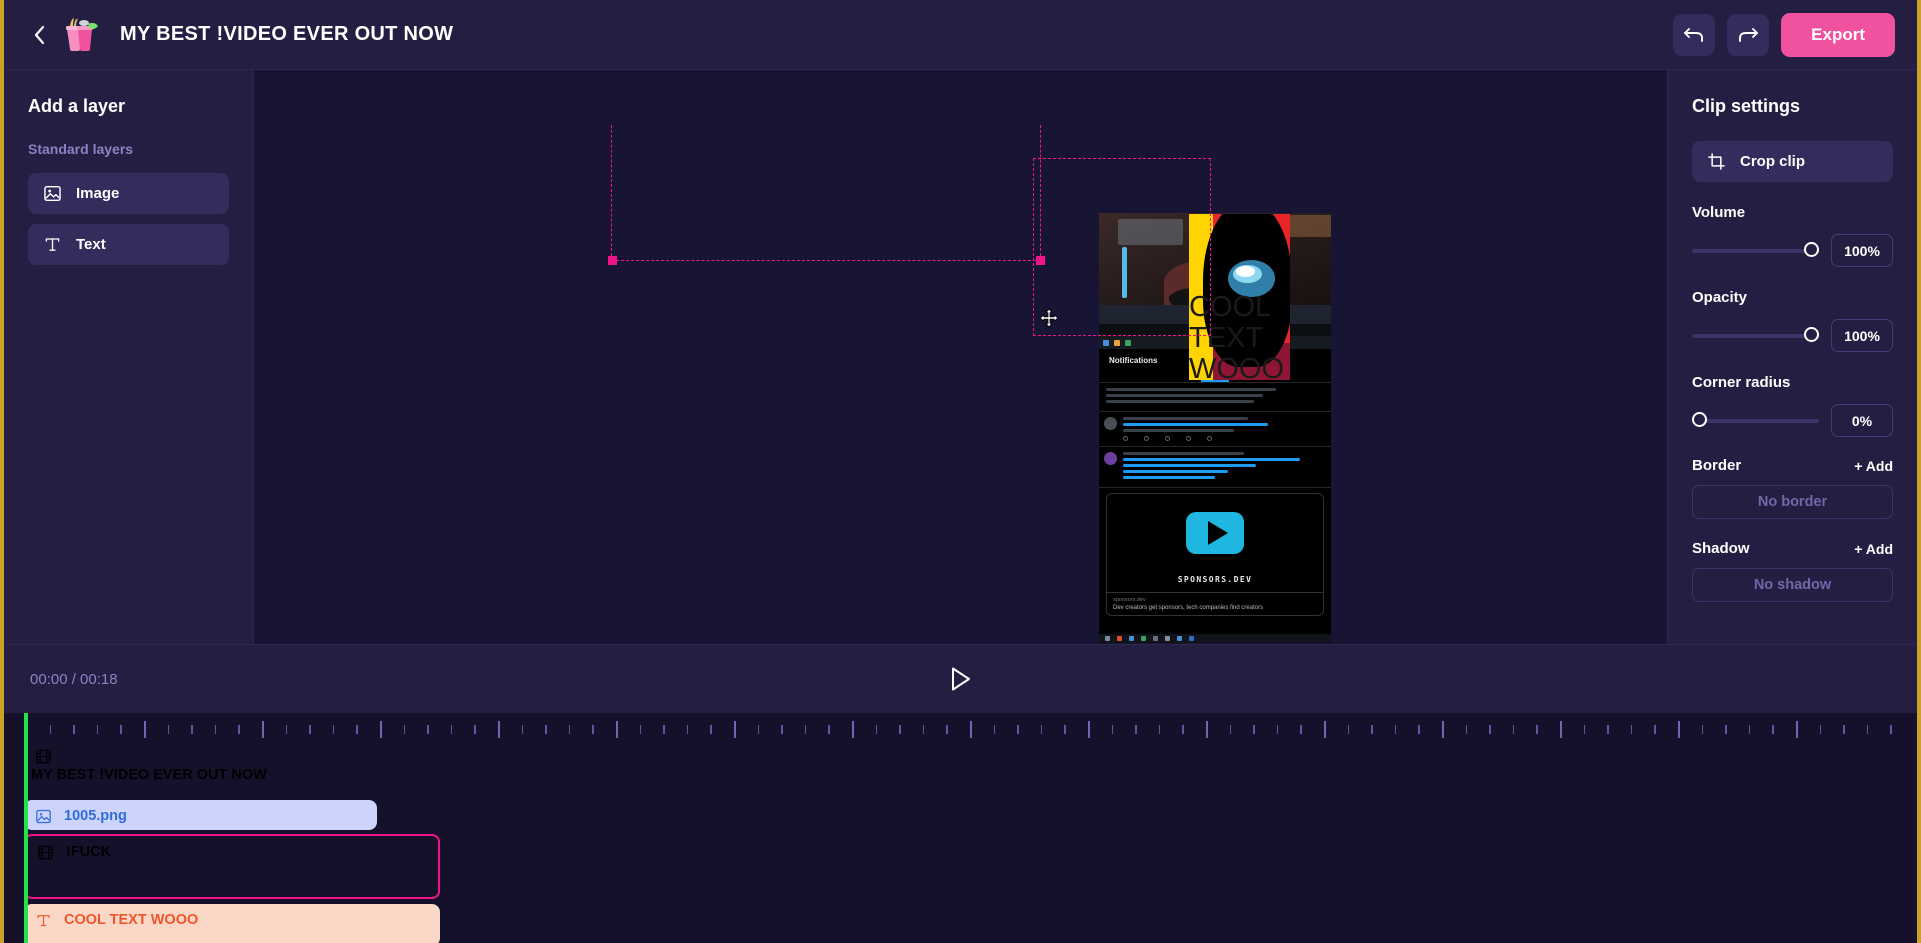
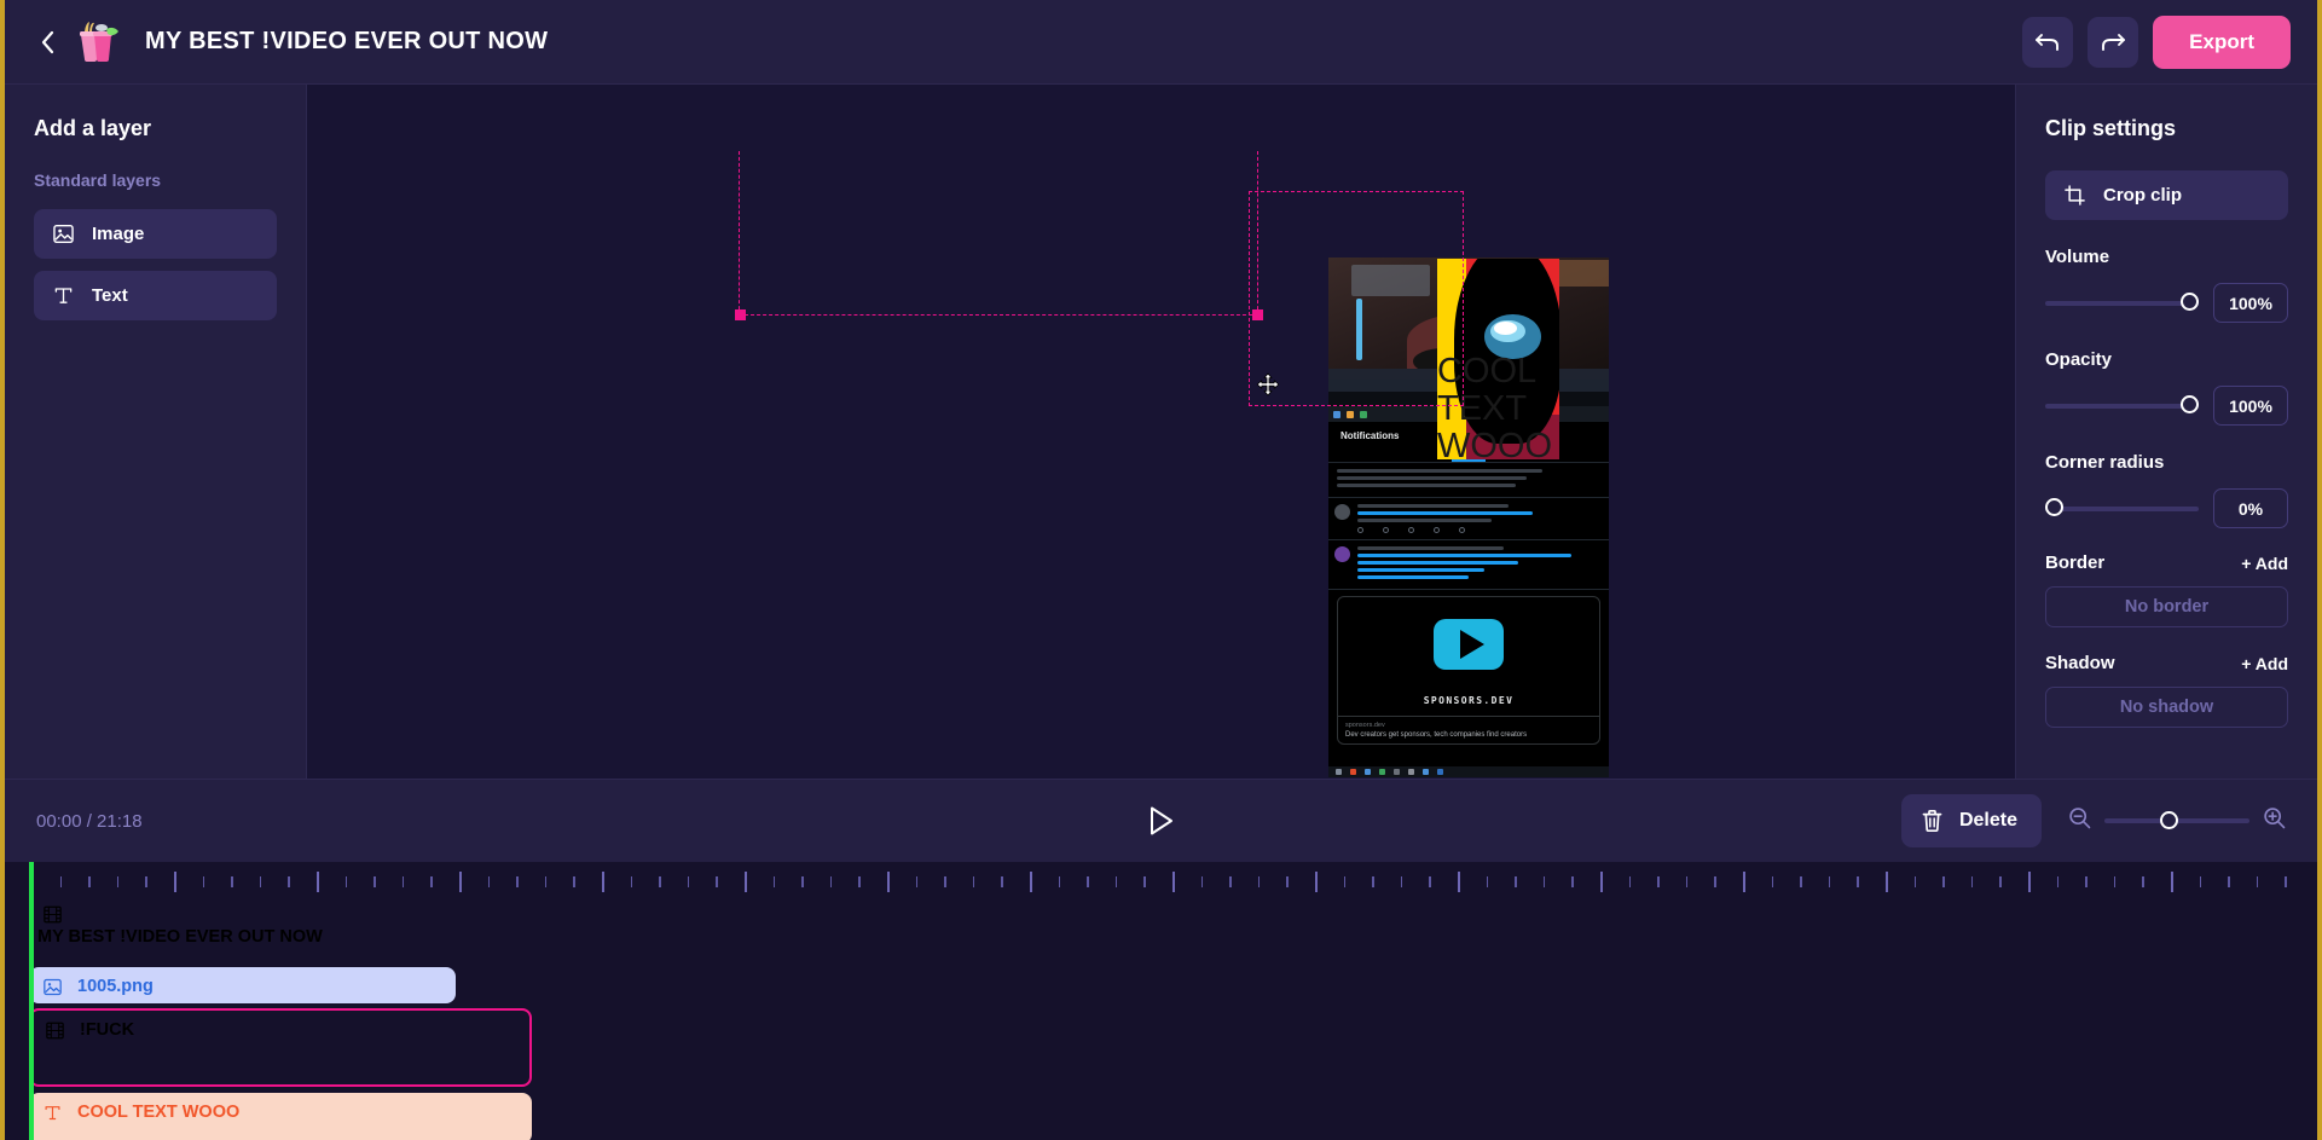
  MY BEST !VIDEO EVER OUT NOW
  Export
  Add a layer
  Standard layers
  Image
  Text
  Notifications
  SPONSORS.DEV
  COOL TEXT WOOO
  Clip settings
  Crop clip
  Volume
  100%
  Opacity
  100%
  Corner radius
  0%
  Border
  + Add
  No border
  Shadow
  + Add
  No shadow
- 00:00 / 00:18
+ 00:00 / 21:18
+ Delete
  MY BEST !VIDEO EVER OUT NOW
  1005.png
  !FUCK
  COOL TEXT WOOO
